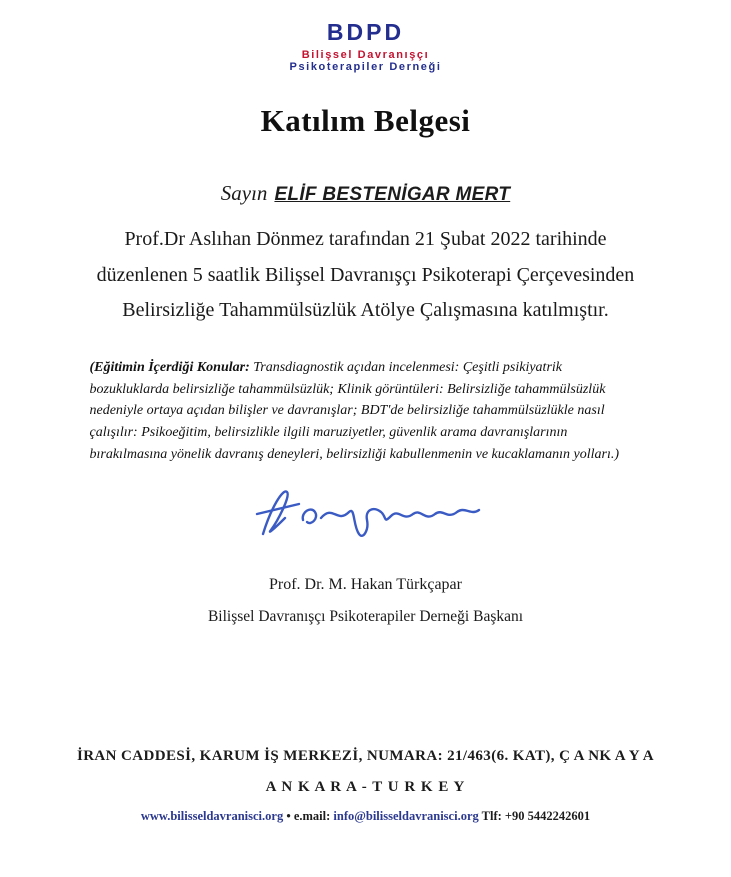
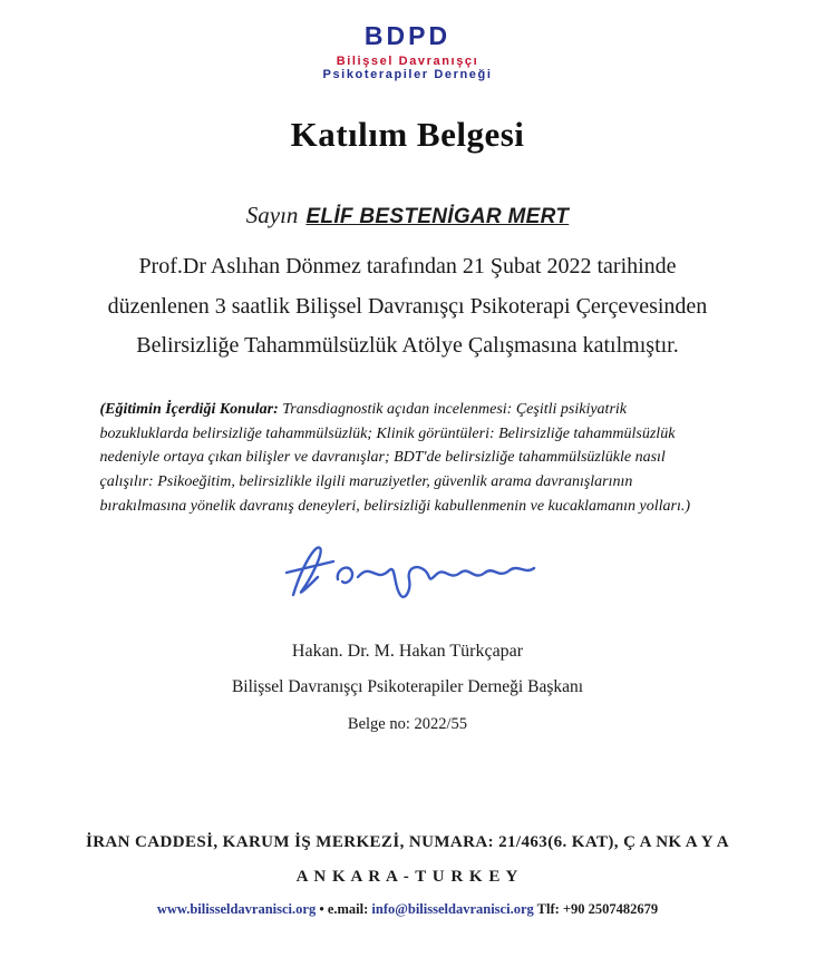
  BDPD
  Bilişsel Davranışçı
  Psikoterapiler Derneği
  Katılım Belgesi
  Sayın ELİF BESTENİGAR MERT
  Prof.Dr Aslıhan Dönmez tarafından 21 Şubat 2022 tarihinde
- düzenlenen 5 saatlik Bilişsel Davranışçı Psikoterapi Çerçevesinden
+ düzenlenen 3 saatlik Bilişsel Davranışçı Psikoterapi Çerçevesinden
  Belirsizliğe Tahammülsüzlük Atölye Çalışmasına katılmıştır.
- (Eğitimin İçerdiği Konular: Transdiagnostik açıdan incelenmesi: Çeşitli psikiyatrik bozukluklarda belirsizliğe tahammülsüzlük; Klinik görüntüleri: Belirsizliğe tahammülsüzlük nedeniyle ortaya açıdan bilişler ve davranışlar; BDT'de belirsizliğe tahammülsüzlükle nasıl çalışılır: Psikoeğitim, belirsizlikle ilgili maruziyetler, güvenlik arama davranışlarının bırakılmasına yönelik davranış deneyleri, belirsizliği kabullenmenin ve kucaklamanın yolları.)
+ (Eğitimin İçerdiği Konular: Transdiagnostik açıdan incelenmesi: Çeşitli psikiyatrik bozukluklarda belirsizliğe tahammülsüzlük; Klinik görüntüleri: Belirsizliğe tahammülsüzlük nedeniyle ortaya çıkan bilişler ve davranışlar; BDT'de belirsizliğe tahammülsüzlükle nasıl çalışılır: Psikoeğitim, belirsizlikle ilgili maruziyetler, güvenlik arama davranışlarının bırakılmasına yönelik davranış deneyleri, belirsizliği kabullenmenin ve kucaklamanın yolları.)
- Prof. Dr. M. Hakan Türkçapar
+ Hakan. Dr. M. Hakan Türkçapar
  Bilişsel Davranışçı Psikoterapiler Derneği Başkanı
+ Belge no: 2022/55
  İRAN CADDESİ, KARUM İŞ MERKEZİ, NUMARA: 21/463(6. KAT), Ç A NK A Y A
  A N K A R A - T U R K E Y
- www.bilisseldavranisci.org • e.mail: info@bilisseldavranisci.org Tlf: +90 5442242601
+ www.bilisseldavranisci.org • e.mail: info@bilisseldavranisci.org Tlf: +90 2507482679
